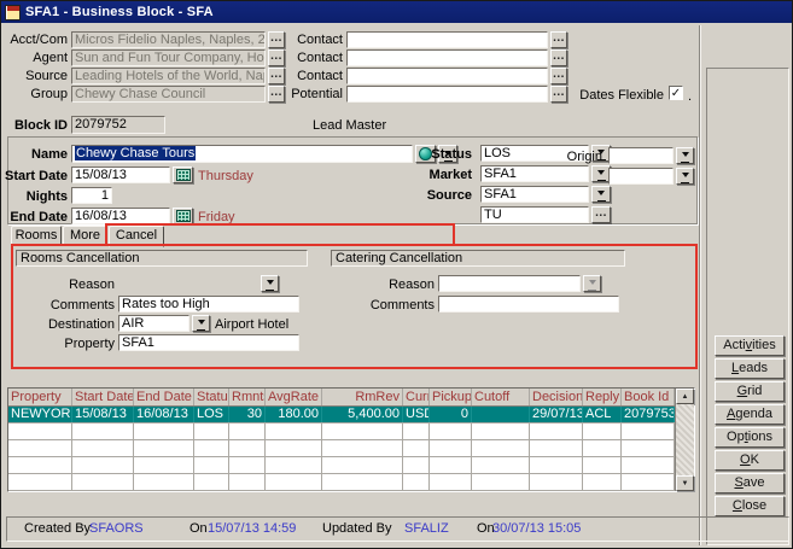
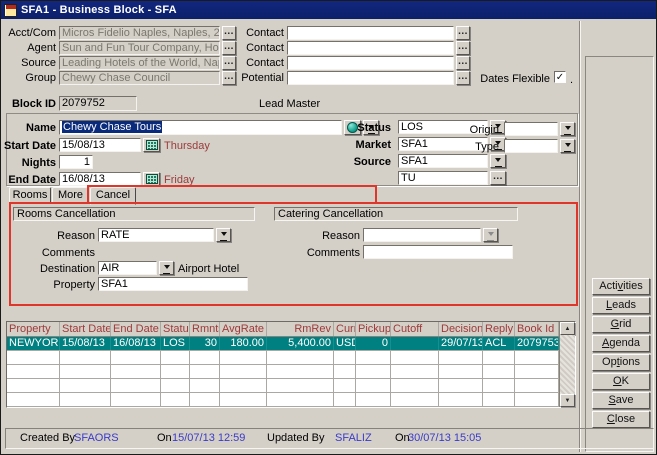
  SFA1 - Business Block - SFA
  Acct/Com
  Micros Fidelio Naples, Naples, 2
  ...
  Agent
  Sun and Fun Tour Company, Ho
  ...
  Source
  Leading Hotels of the World, Na
  ...
  Group
  Chewy Chase Council
  ...
  Contact
  ...
  Contact
  ...
  Contact
  ...
  Potential
  ...
  Dates Flexible
  ✓
  .
  Block ID
  2079752
  Lead Master
  Name
  Chewy Chase Tours
  Start Date
  15/08/13
  Thursday
  Nights
  1
  End Date
  16/08/13
  Friday
  Status
  LOS
  Market
  SFA1
  Source
  SFA1
  TU
  ...
  Origin
+ Type
  Rooms
  More
  Cancel
  Rooms Cancellation
  Reason
+ RATE
  Comments
- Rates too High
  Destination
  AIR
  Airport Hotel
  Property
  SFA1
  Catering Cancellation
  Reason
  Comments
  Activities
  Leads
  Grid
  Agenda
  Options
  OK
  Save
  Close
  Property
  Start Date
  End Date
  Statu
  Rmnt
  AvgRate
  RmRev
  Curr
  Pickup
  Cutoff
  Decision
  Reply
  Book Id
  NEWYOR
  15/08/13
  16/08/13
  LOS
  30
  180.00
  5,400.00
  USD
  0
  29/07/13
  ACL
  2079753
  Created By
  SFAORS
  On
- 15/07/13 14:59
+ 15/07/13 12:59
  Updated By
  SFALIZ
  On
  30/07/13 15:05
